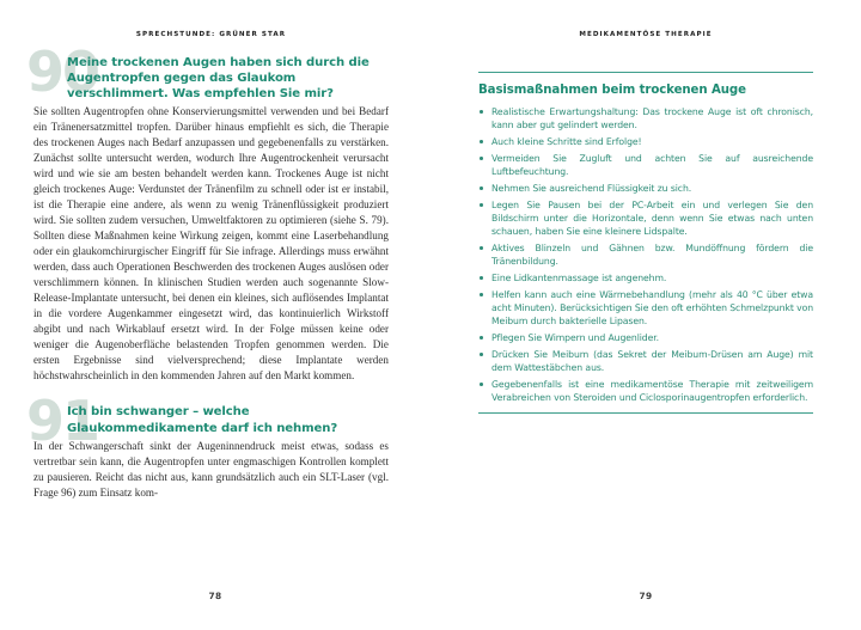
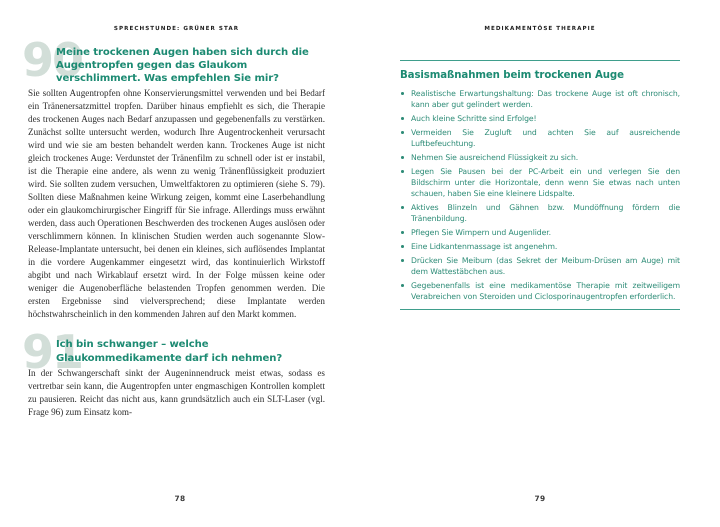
  90
  Meine trockenen Augen haben sich durch die Augentropfen gegen das Glaukom verschlimmert. Was empfehlen Sie mir?
  Sie sollten Augentropfen ohne Konservierungsmittel verwenden und bei Bedarf ein Tränenersatzmittel tropfen. Darüber hinaus empfiehlt es sich, die Therapie des trockenen Auges nach Bedarf anzupassen und gegebenenfalls zu verstärken. Zunächst sollte untersucht werden, wodurch Ihre Augentrockenheit verursacht wird und wie sie am besten behandelt werden kann. Trockenes Auge ist nicht gleich trockenes Auge: Verdunstet der Tränenfilm zu schnell oder ist er instabil, ist die Therapie eine andere, als wenn zu wenig Tränenflüssigkeit produziert wird. Sie sollten zudem versuchen, Umweltfaktoren zu optimieren (siehe S. 79). Sollten diese Maßnahmen keine Wirkung zeigen, kommt eine Laserbehandlung oder ein glaukomchirurgischer Eingriff für Sie infrage. Allerdings muss erwähnt werden, dass auch Operationen Beschwerden des trockenen Auges auslösen oder verschlimmern können. In klinischen Studien werden auch sogenannte Slow-Release-Implantate untersucht, bei denen ein kleines, sich auflösendes Implantat in die vordere Augenkammer eingesetzt wird, das kontinuierlich Wirkstoff abgibt und nach Wirkablauf ersetzt wird. In der Folge müssen keine oder weniger die Augenoberfläche belastenden Tropfen genommen werden. Die ersten Ergebnisse sind vielversprechend; diese Implantate werden höchstwahrscheinlich in den kommenden Jahren auf den Markt kommen.
  91
  Ich bin schwanger – welche Glaukommedikamente darf ich nehmen?
  In der Schwangerschaft sinkt der Augeninnendruck meist etwas, sodass es vertretbar sein kann, die Augentropfen unter engmaschigen Kontrollen komplett zu pausieren. Reicht das nicht aus, kann grundsätzlich auch ein SLT-Laser (vgl. Frage 96) zum Einsatz kom-
  78
  Basismaßnahmen beim trockenen Auge
  Realistische Erwartungshaltung: Das trockene Auge ist oft chronisch, kann aber gut gelindert werden.
  Auch kleine Schritte sind Erfolge!
  Vermeiden Sie Zugluft und achten Sie auf ausreichende Luftbefeuchtung.
  Nehmen Sie ausreichend Flüssigkeit zu sich.
  Legen Sie Pausen bei der PC-Arbeit ein und verlegen Sie den Bildschirm unter die Horizontale, denn wenn Sie etwas nach unten schauen, haben Sie eine kleinere Lidspalte.
  Aktives Blinzeln und Gähnen bzw. Mundöffnung fördern die Tränenbildung.
- Eine Lidkantenmassage ist angenehm.
+ Pflegen Sie Wimpern und Augenlider.
- Helfen kann auch eine Wärmebehandlung (mehr als 40 °C über etwa acht Minuten). Berücksichtigen Sie den oft erhöhten Schmelzpunkt von Meibum durch bakterielle Lipasen.
- Pflegen Sie Wimpern und Augenlider.
+ Eine Lidkantenmassage ist angenehm.
  Drücken Sie Meibum (das Sekret der Meibum-Drüsen am Auge) mit dem Wattestäbchen aus.
  Gegebenenfalls ist eine medikamentöse Therapie mit zeitweiligem Verabreichen von Steroiden und Ciclosporinaugentropfen erforderlich.
  79
